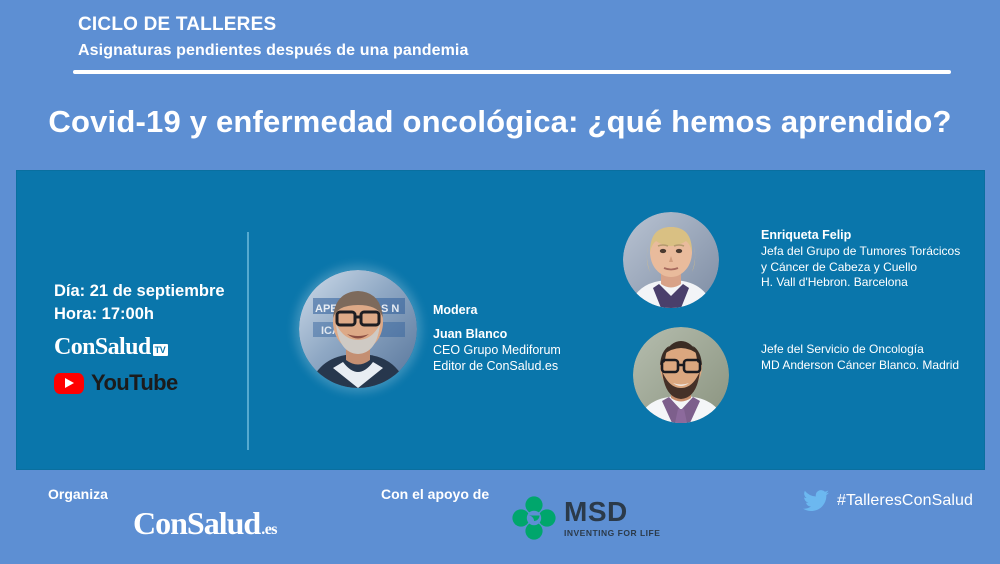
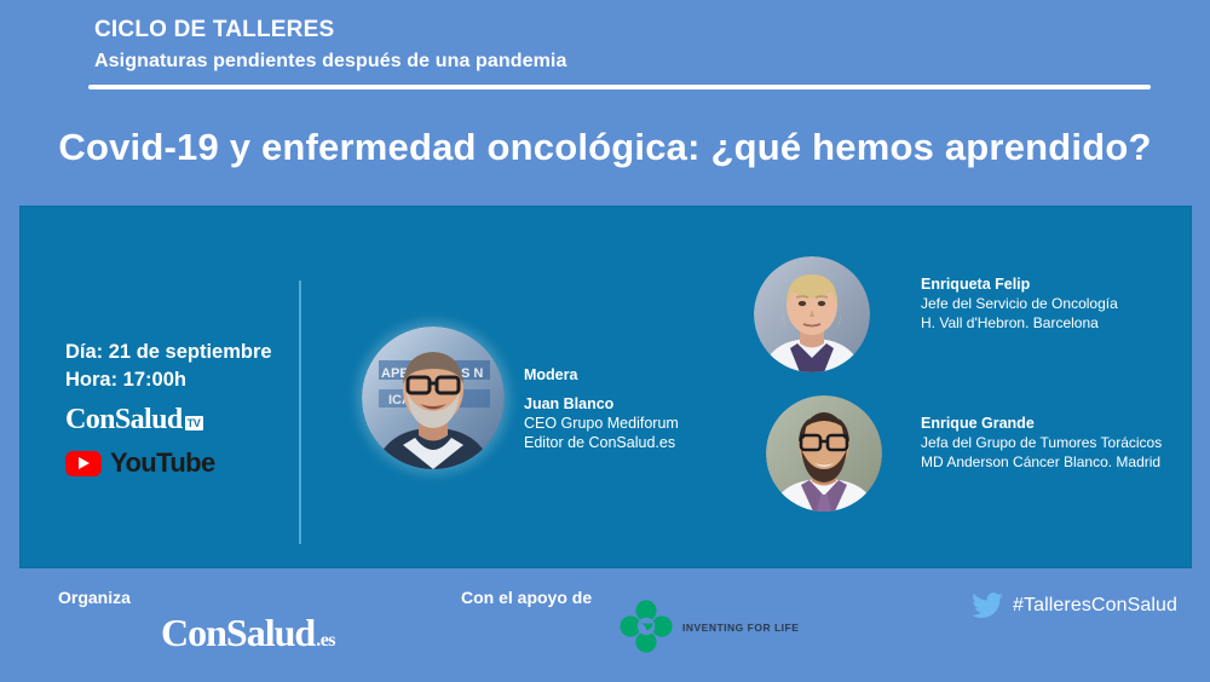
  CICLO DE TALLERES
  Asignaturas pendientes después de una pandemia
  Covid-19 y enfermedad oncológica: ¿qué hemos aprendido?
  Día: 21 de septiembre
  Hora: 17:00h
  ConSalud
  TV
  YouTube
  APE
  Modera
  Juan Blanco
  CEO Grupo Mediforum
  Editor de ConSalud.es
  Enriqueta Felip
- Jefa del Grupo de Tumores Torácicos
+ Jefe del Servicio de Oncología
- y Cáncer de Cabeza y Cuello
  H. Vall d'Hebron. Barcelona
+ Enrique Grande
- Jefe del Servicio de Oncología
+ Jefa del Grupo de Tumores Torácicos
  MD Anderson Cáncer Blanco. Madrid
  Organiza
  ConSalud
  .es
  Con el apoyo de
- MSD
  INVENTING FOR LIFE
  #TalleresConSalud
